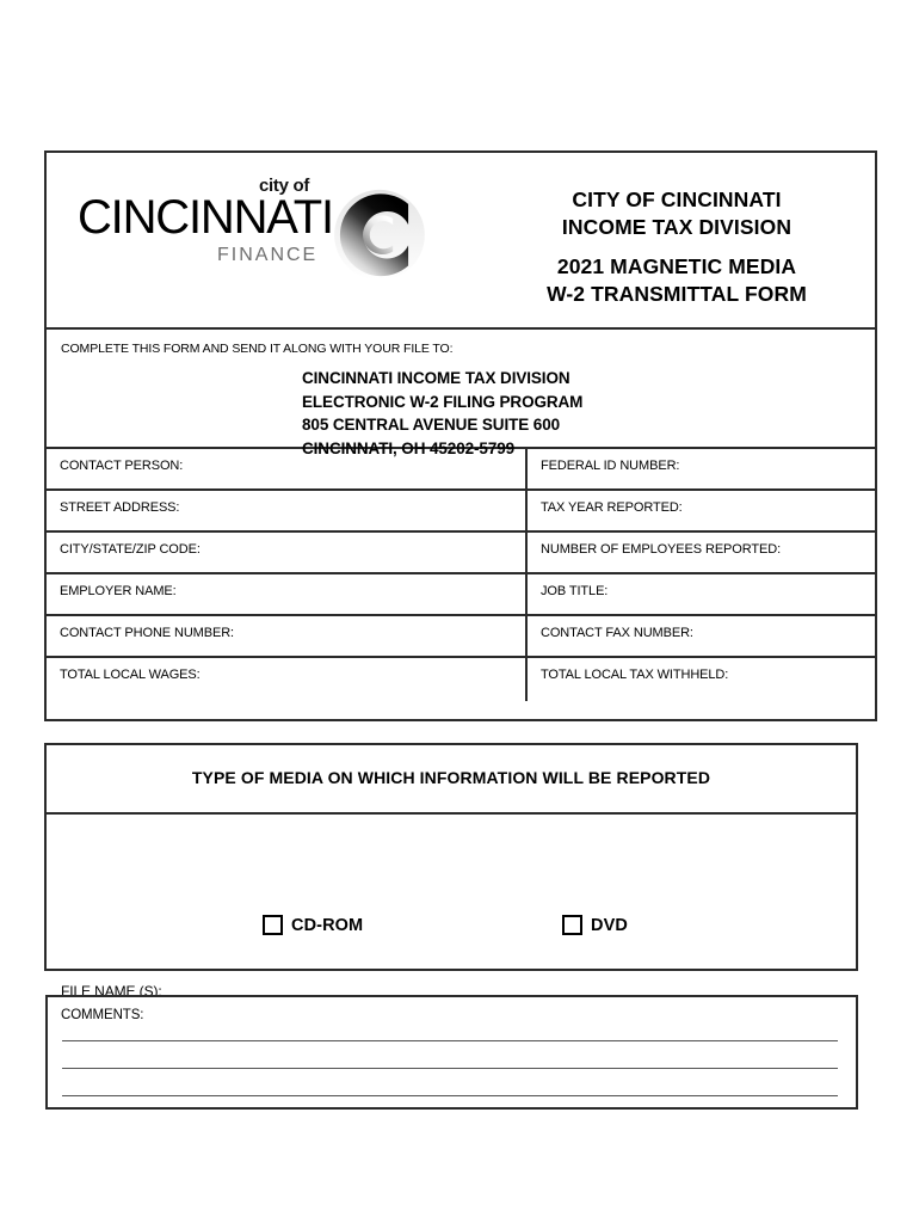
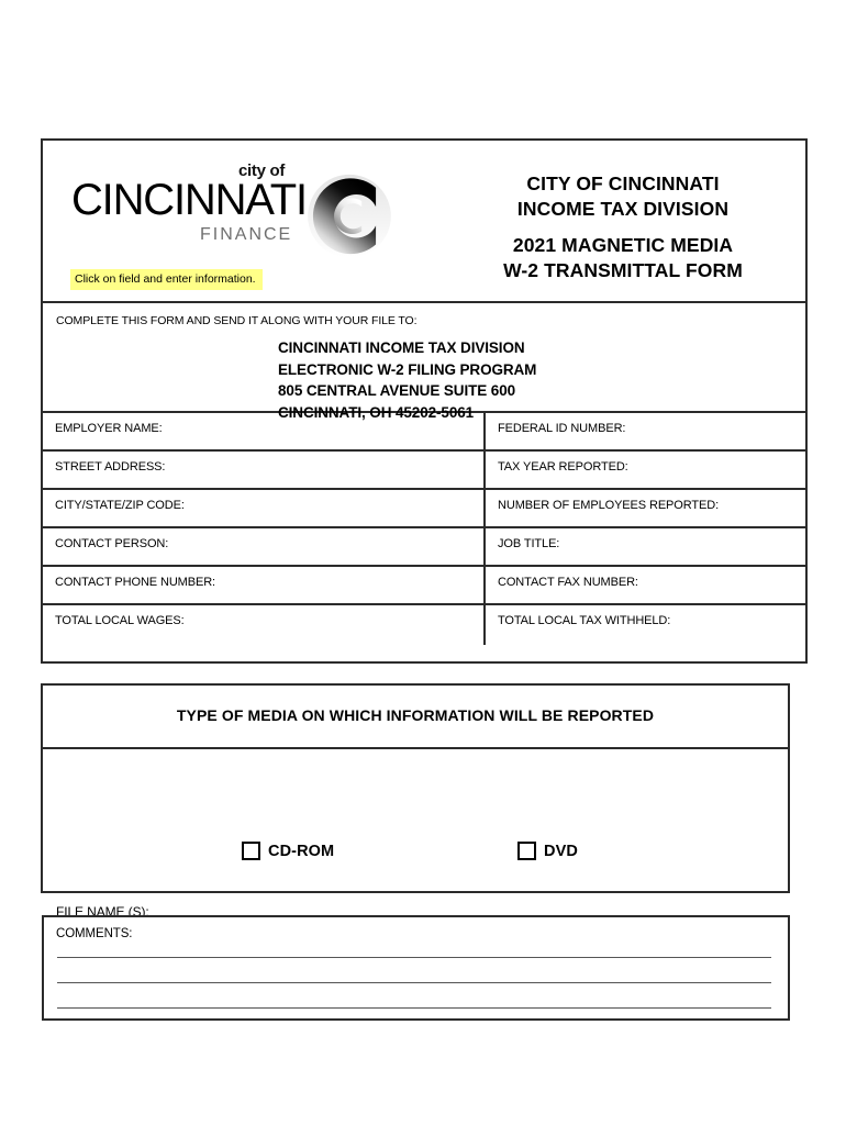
  city of
  CINCINNATI
  FINANCE
+ Click on field and enter information.
  CITY OF CINCINNATI
  INCOME TAX DIVISION
  2021 MAGNETIC MEDIA
  W-2 TRANSMITTAL FORM
  COMPLETE THIS FORM AND SEND IT ALONG WITH YOUR FILE TO:
  CINCINNATI INCOME TAX DIVISION
  ELECTRONIC W-2 FILING PROGRAM
  805 CENTRAL AVENUE SUITE 600
- CINCINNATI, OH 45202-5799
+ CINCINNATI, OH 45202-5061
- CONTACT PERSON:
+ EMPLOYER NAME:
  FEDERAL ID NUMBER:
  STREET ADDRESS:
  TAX YEAR REPORTED:
  CITY/STATE/ZIP CODE:
  NUMBER OF EMPLOYEES REPORTED:
- EMPLOYER NAME:
+ CONTACT PERSON:
  JOB TITLE:
  CONTACT PHONE NUMBER:
  CONTACT FAX NUMBER:
  TOTAL LOCAL WAGES:
  TOTAL LOCAL TAX WITHHELD:
  TYPE OF MEDIA ON WHICH INFORMATION WILL BE REPORTED
  CD-ROM
  DVD
  FILE NAME (S):
  COMMENTS:
